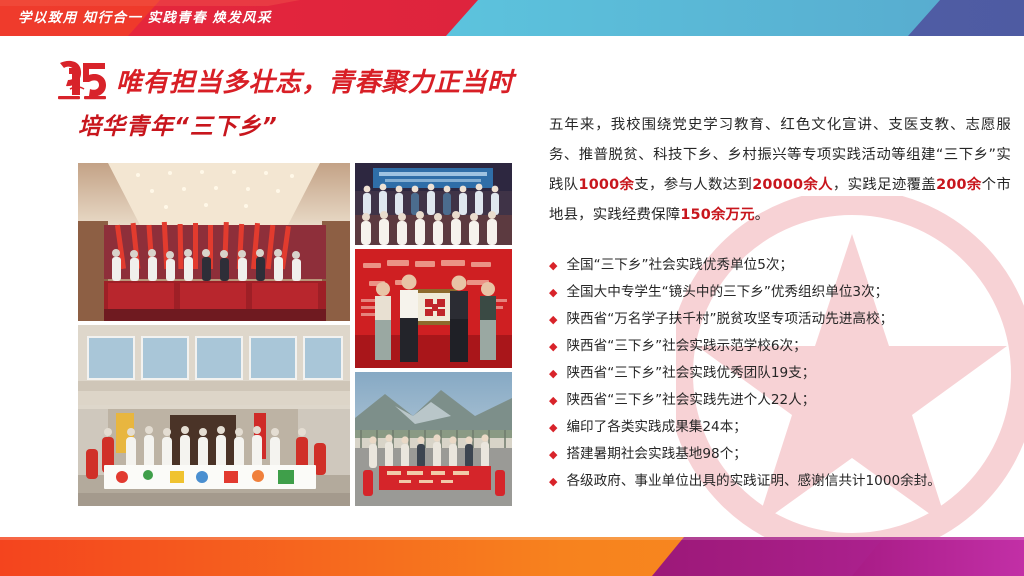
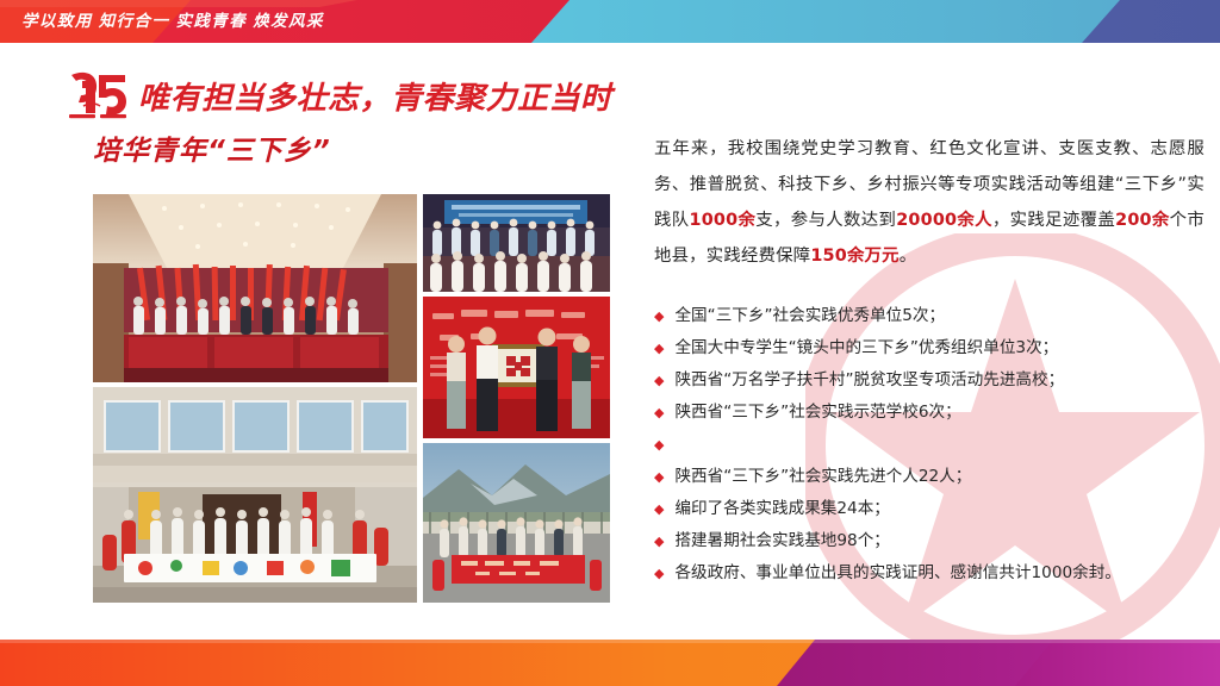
  学以致用 知行合一 实践青春 焕发风采
  唯有担当多壮志，青春聚力正当时
  培华青年“三下乡”
  五年来，我校围绕党史学习教育、红色文化宣讲、支医支教、志愿服务、推普脱贫、科技下乡、乡村振兴等专项实践活动等组建“三下乡”实践队1000余支，参与人数达到20000余人，实践足迹覆盖200余个市地县，实践经费保障150余万元。
  ◆
  全国“三下乡”社会实践优秀单位5次；
  ◆
  全国大中专学生“镜头中的三下乡”优秀组织单位3次；
  ◆
  陕西省“万名学子扶千村”脱贫攻坚专项活动先进高校；
  ◆
  陕西省“三下乡”社会实践示范学校6次；
  ◆
- 陕西省“三下乡”社会实践优秀团队19支；
  ◆
  陕西省“三下乡”社会实践先进个人22人；
  ◆
  编印了各类实践成果集24本；
  ◆
  搭建暑期社会实践基地98个；
  ◆
  各级政府、事业单位出具的实践证明、感谢信共计1000余封。
